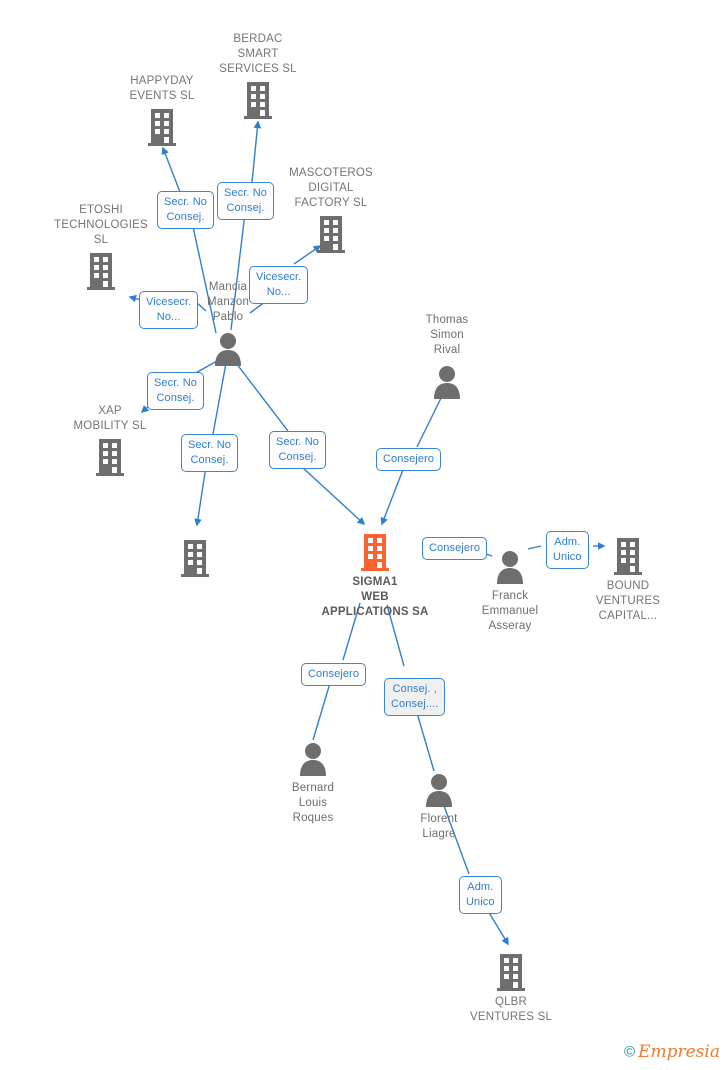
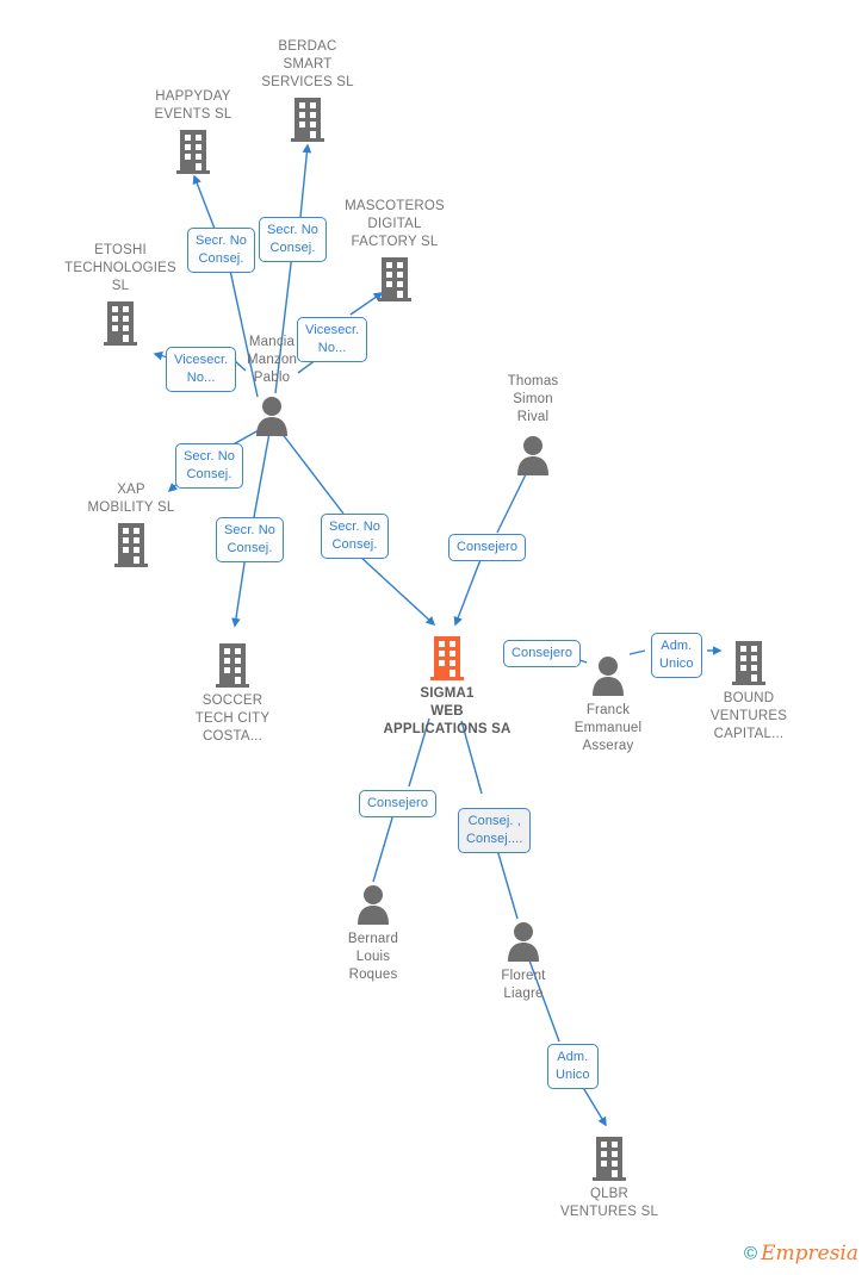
  HAPPYDAY
  EVENTS SL
  BERDAC
  SMART
  SERVICES SL
  ETOSHI
  TECHNOLOGIES
  SL
  MASCOTEROS
  DIGITAL
  FACTORY SL
  Mancia
  Manzon
  Pablo
  Thomas
  Simon
  Rival
  XAP
  MOBILITY SL
+ SOCCER
+ TECH CITY
+ COSTA...
  SIGMA1
  WEB
  APPLICATIONS SA
  Franck
  Emmanuel
  Asseray
  BOUND
  VENTURES
  CAPITAL...
  Bernard
  Louis
  Roques
  Florent
  Liagre
  QLBR
  VENTURES SL
  Secr. No
  Consej.
  Secr. No
  Consej.
  Vicesecr.
  No...
  Vicesecr.
  No...
  Secr. No
  Consej.
  Secr. No
  Consej.
  Secr. No
  Consej.
  Consejero
  Consejero
  Adm.
  Unico
  Consejero
  Consej. ,
  Consej....
  Adm.
  Unico
  © Empresia
